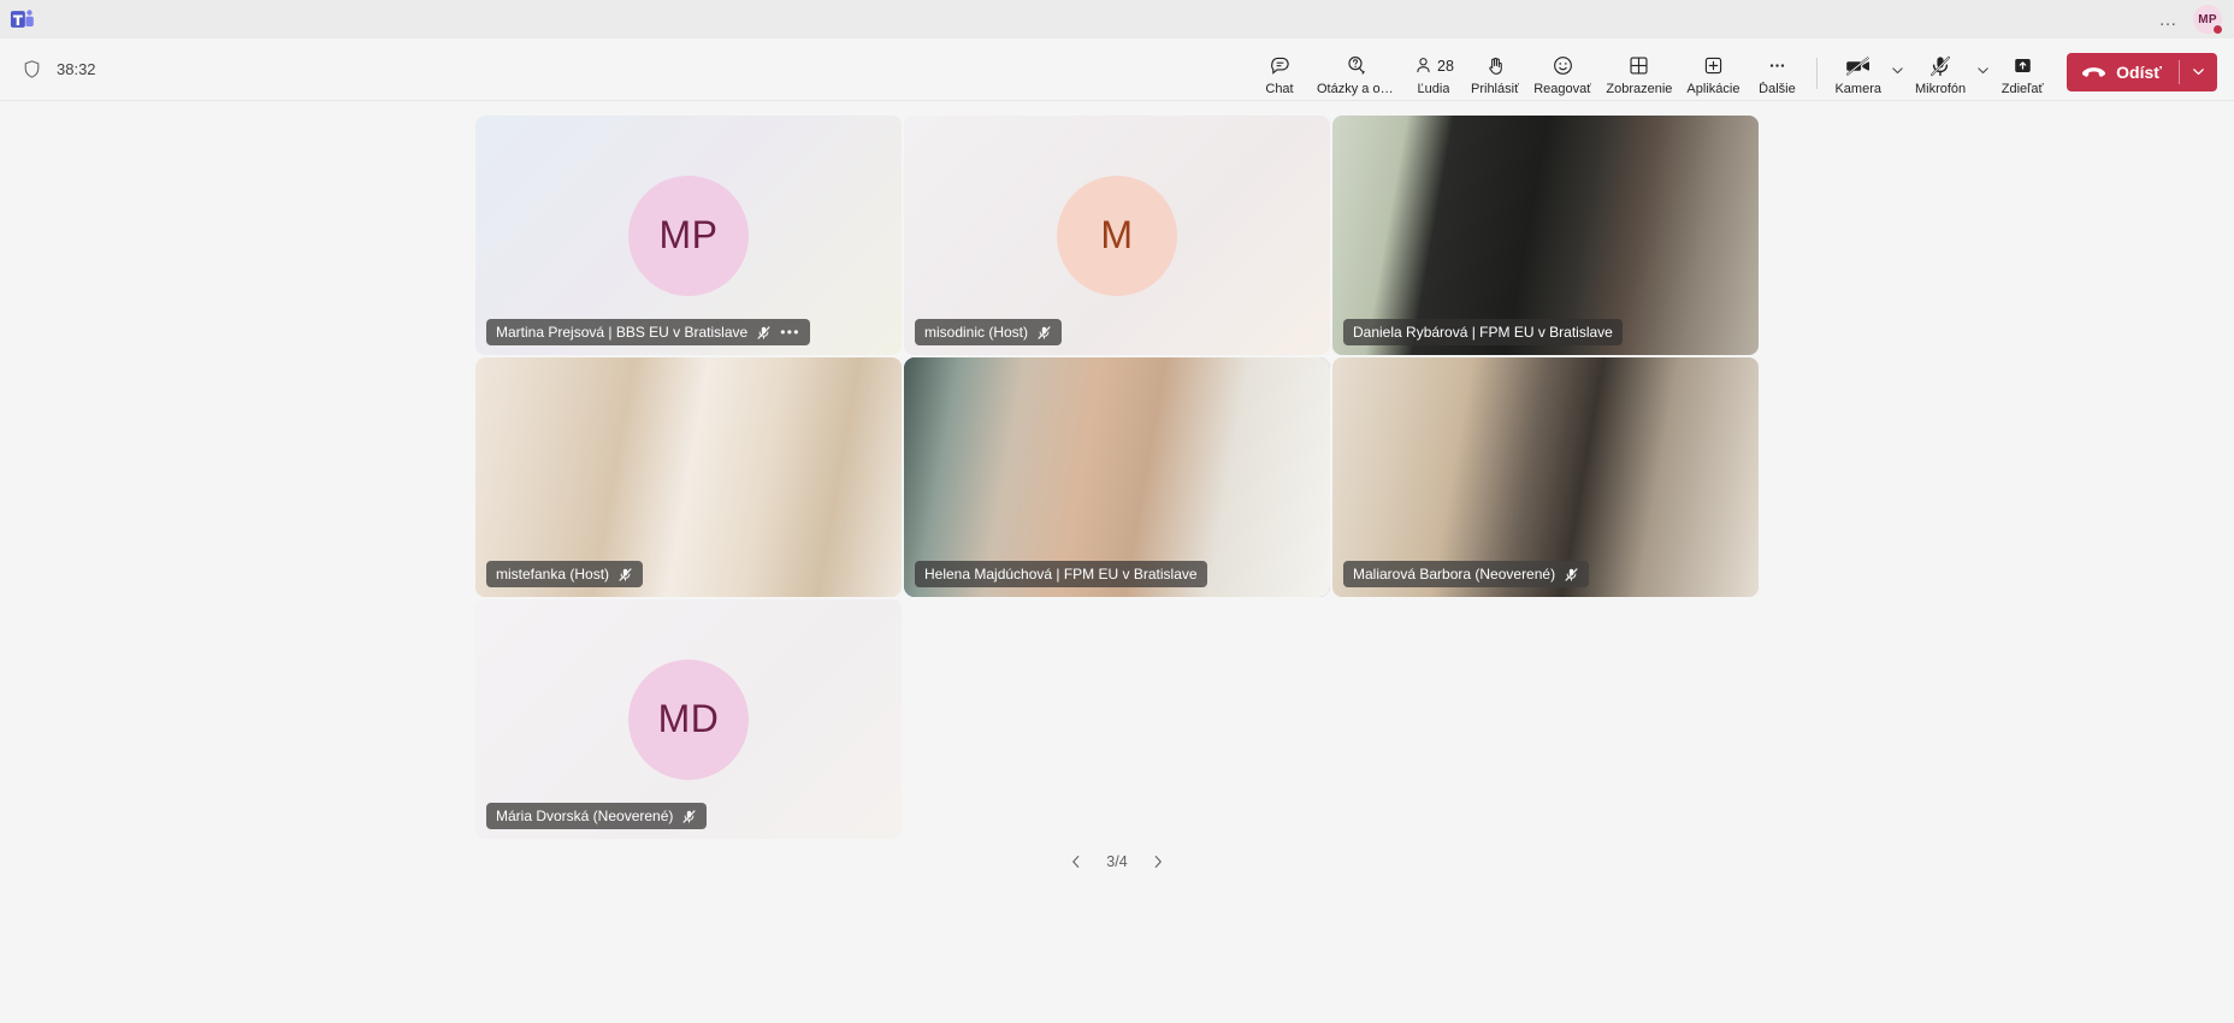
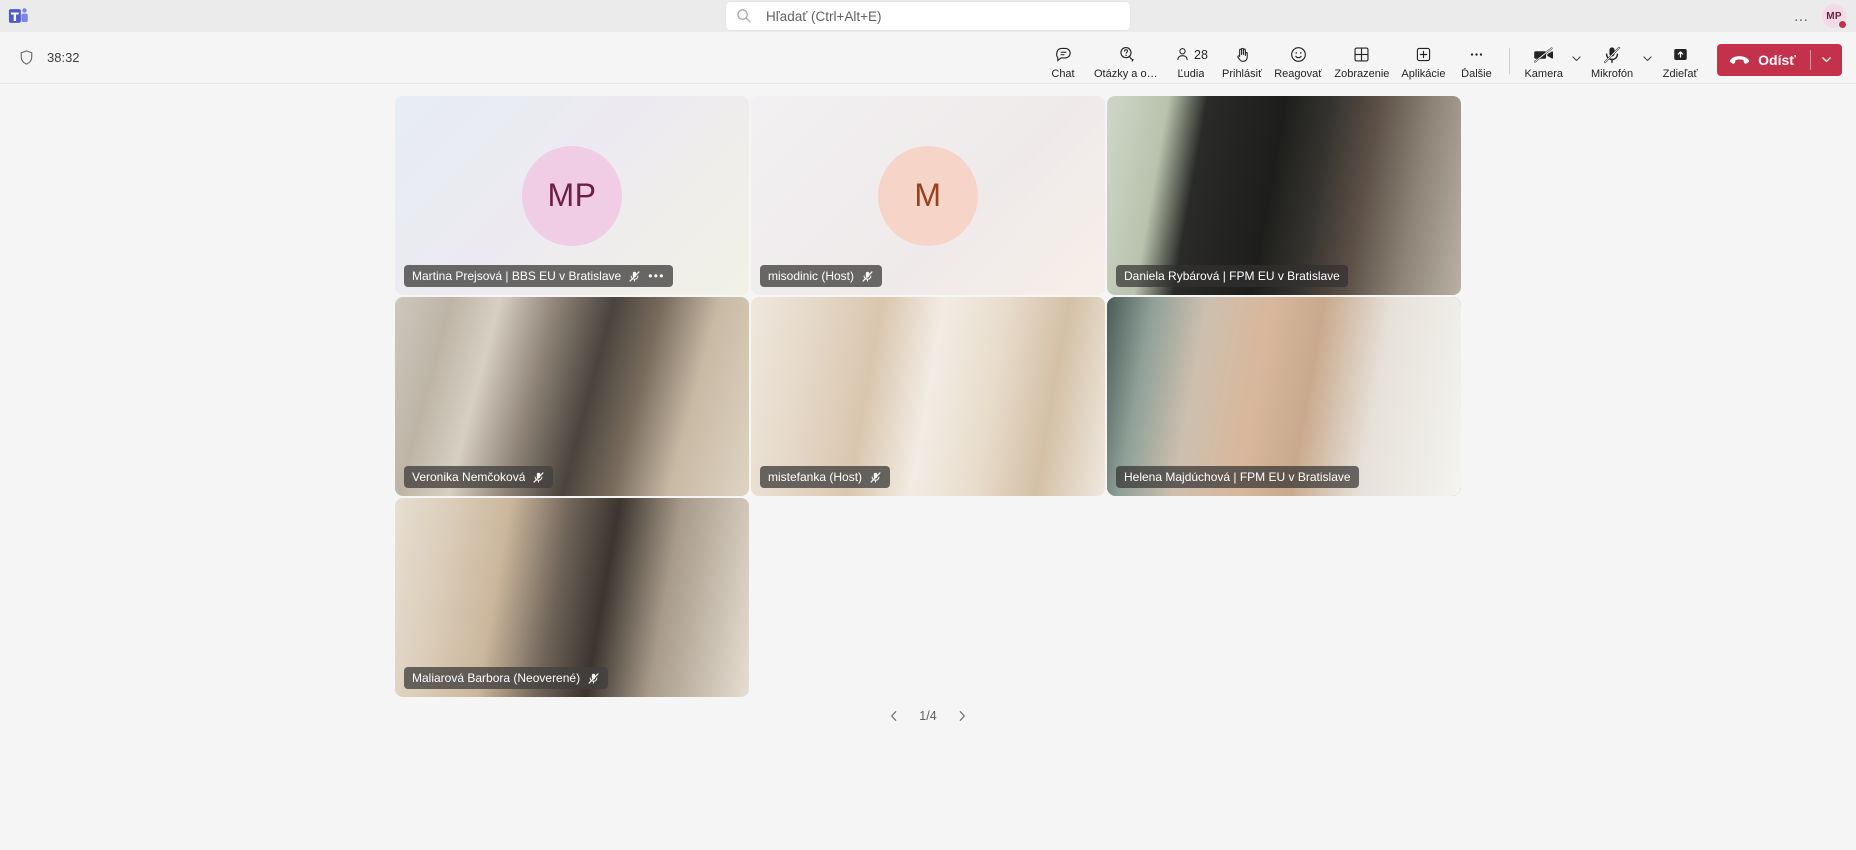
+ Hľadať (Ctrl+Alt+E)
  …
  MP
  38:32
  Chat
  Otázky a od..
  28
  Ľudia
  Prihlásiť
  Reagovať
  Zobrazenie
  Aplikácie
  Ďalšie
  Kamera
  Mikrofón
  Zdieľať
  Odísť
  MP
  Martina Prejsová | BBS EU v Bratislave
  •••
  M
  misodinic (Host)
  Daniela Rybárová | FPM EU v Bratislave
+ Veronika Nemčoková
  mistefanka (Host)
  Helena Majdúchová | FPM EU v Bratislave
  Maliarová Barbora (Neoverené)
- MD
- Mária Dvorská (Neoverené)
- 3/4
+ 1/4
